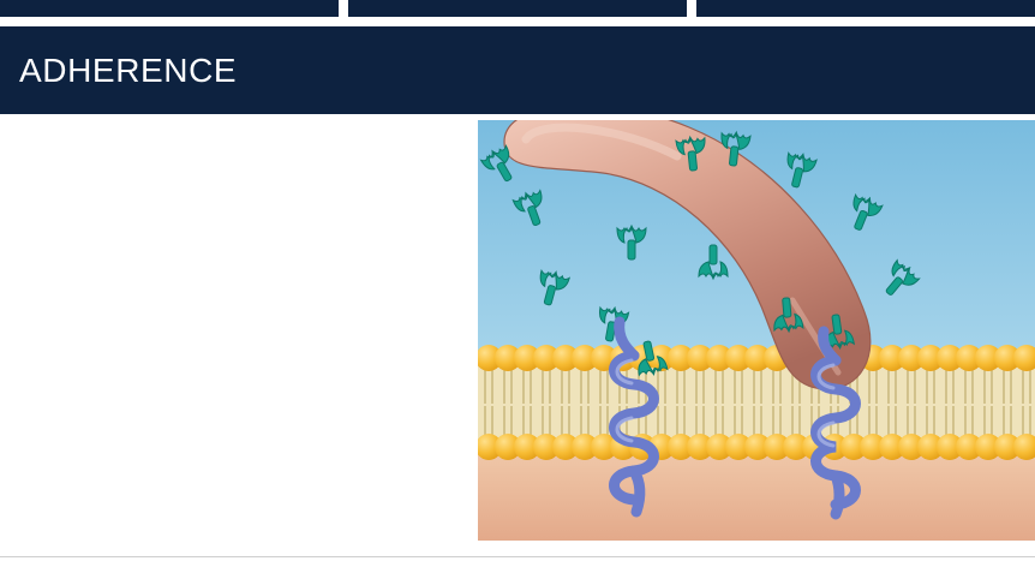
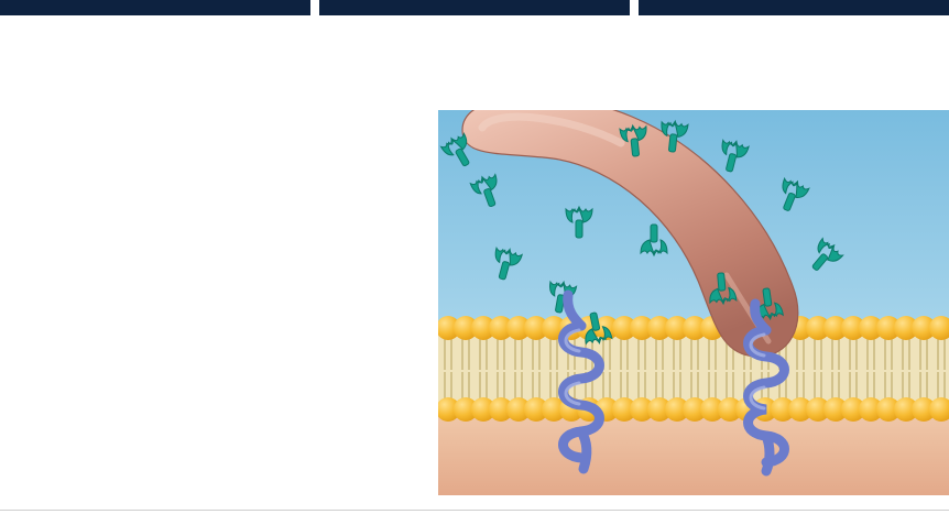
- ADHERENCE
